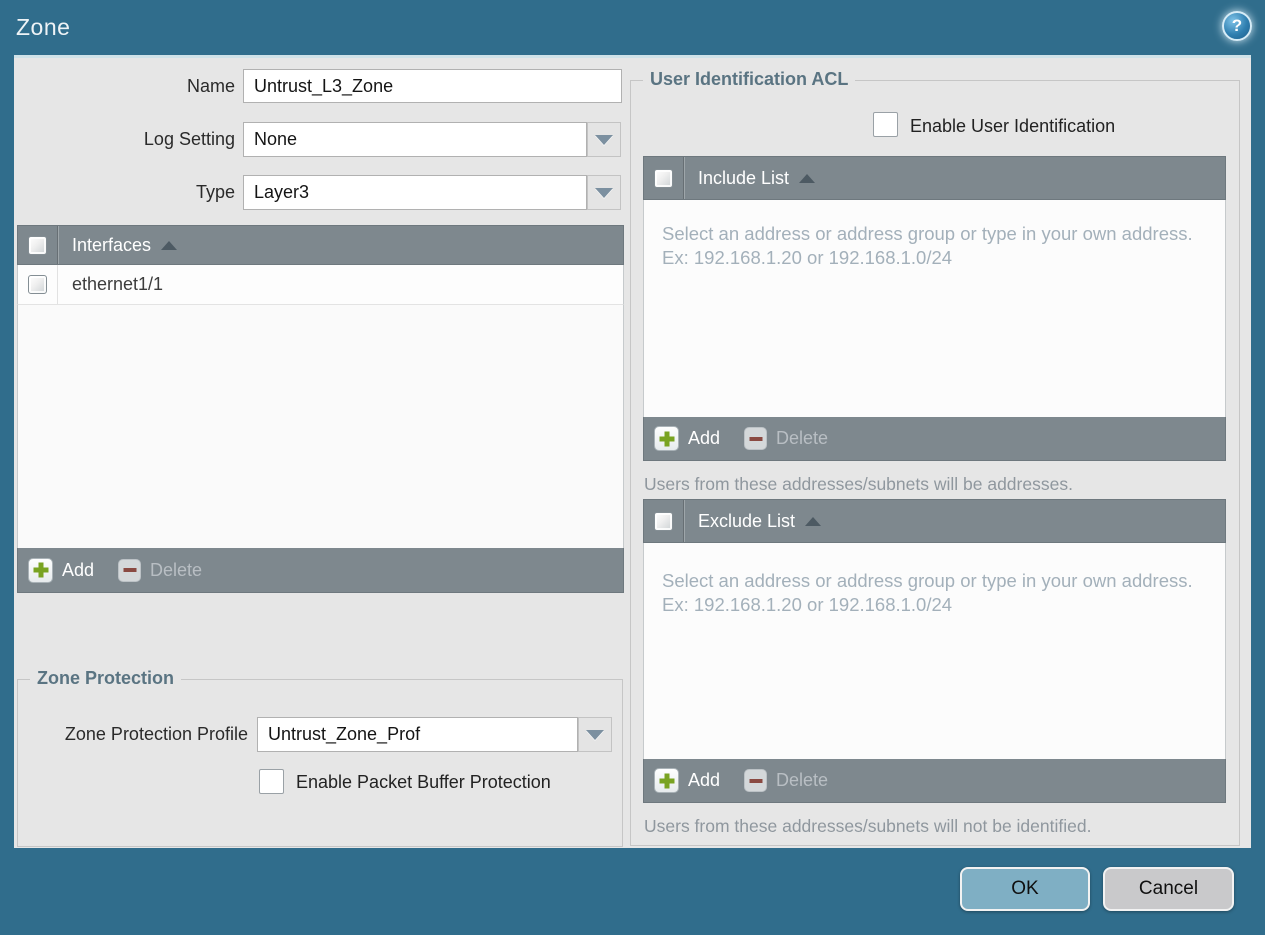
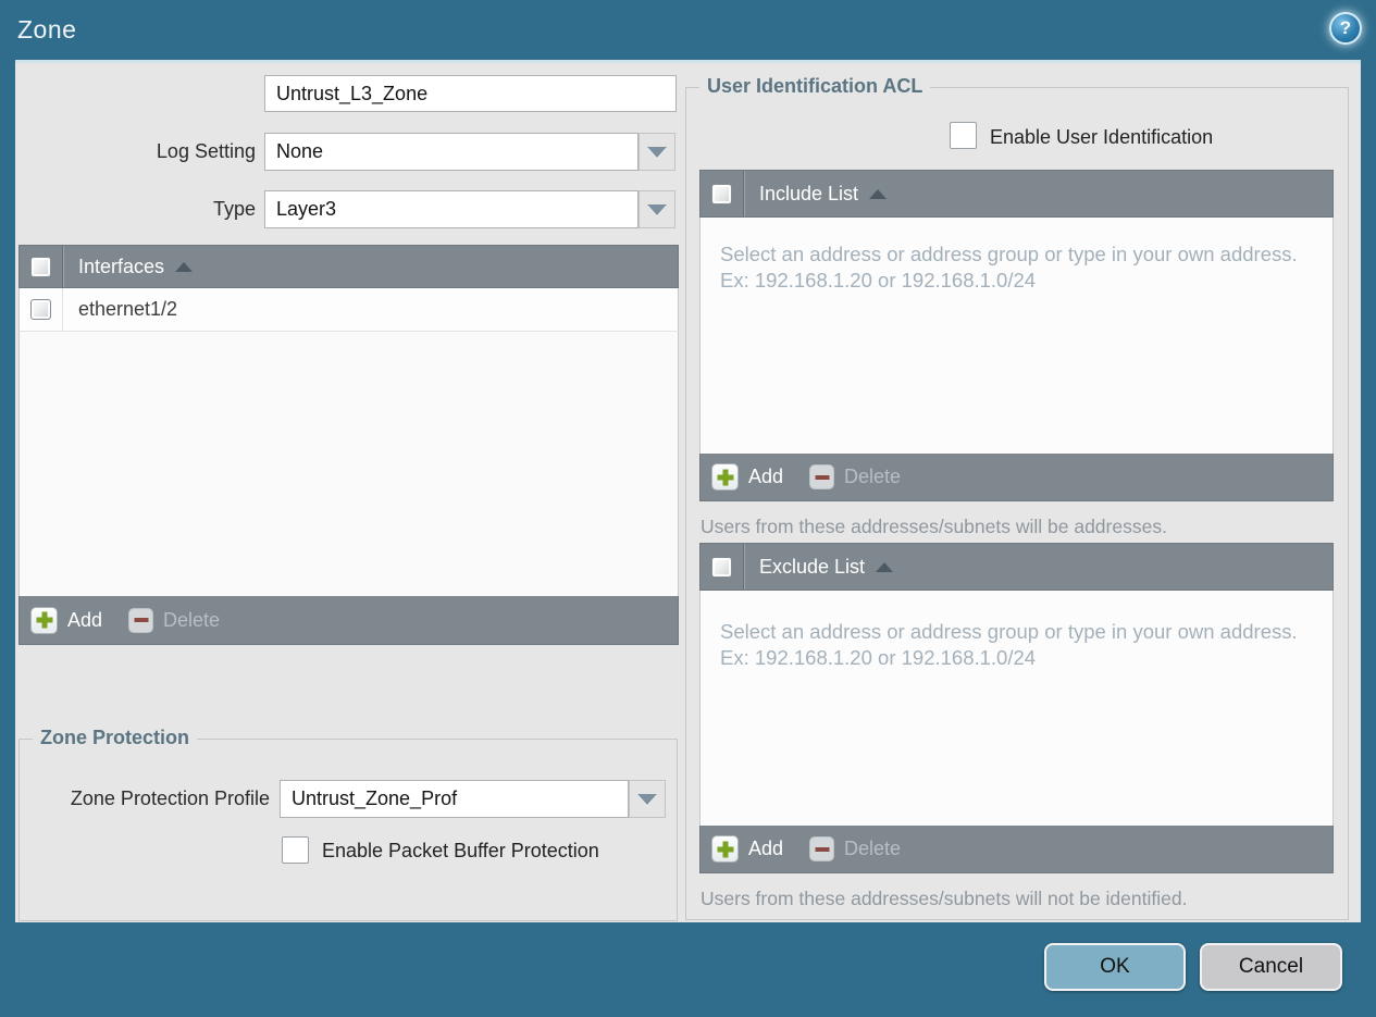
  Zone
  ?
- Name
  Untrust_L3_Zone
  Log Setting
  None
  Type
  Layer3
  Interfaces
- ethernet1/1
+ ethernet1/2
  Add
  Delete
  Zone Protection
  Zone Protection Profile
  Untrust_Zone_Prof
  Enable Packet Buffer Protection
  User Identification ACL
  Enable User Identification
  Include List
  Select an address or address group or type in your own address. Ex: 192.168.1.20 or 192.168.1.0/24
  Add
  Delete
  Users from these addresses/subnets will be addresses.
  Exclude List
  Select an address or address group or type in your own address. Ex: 192.168.1.20 or 192.168.1.0/24
  Add
  Delete
  Users from these addresses/subnets will not be identified.
  OK
  Cancel
